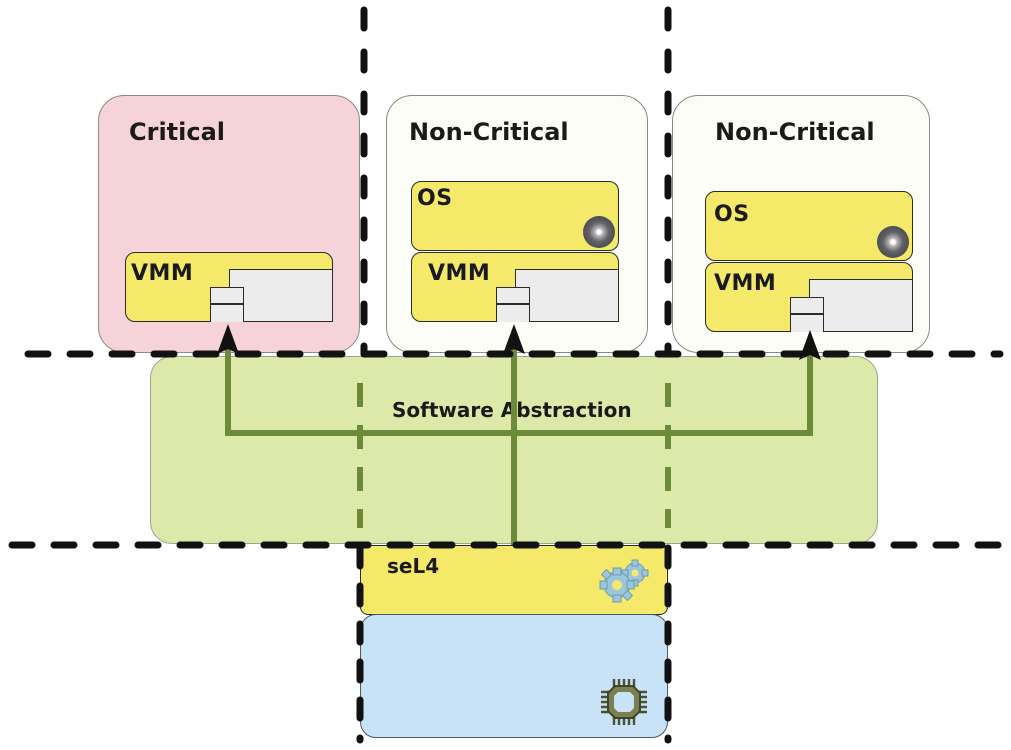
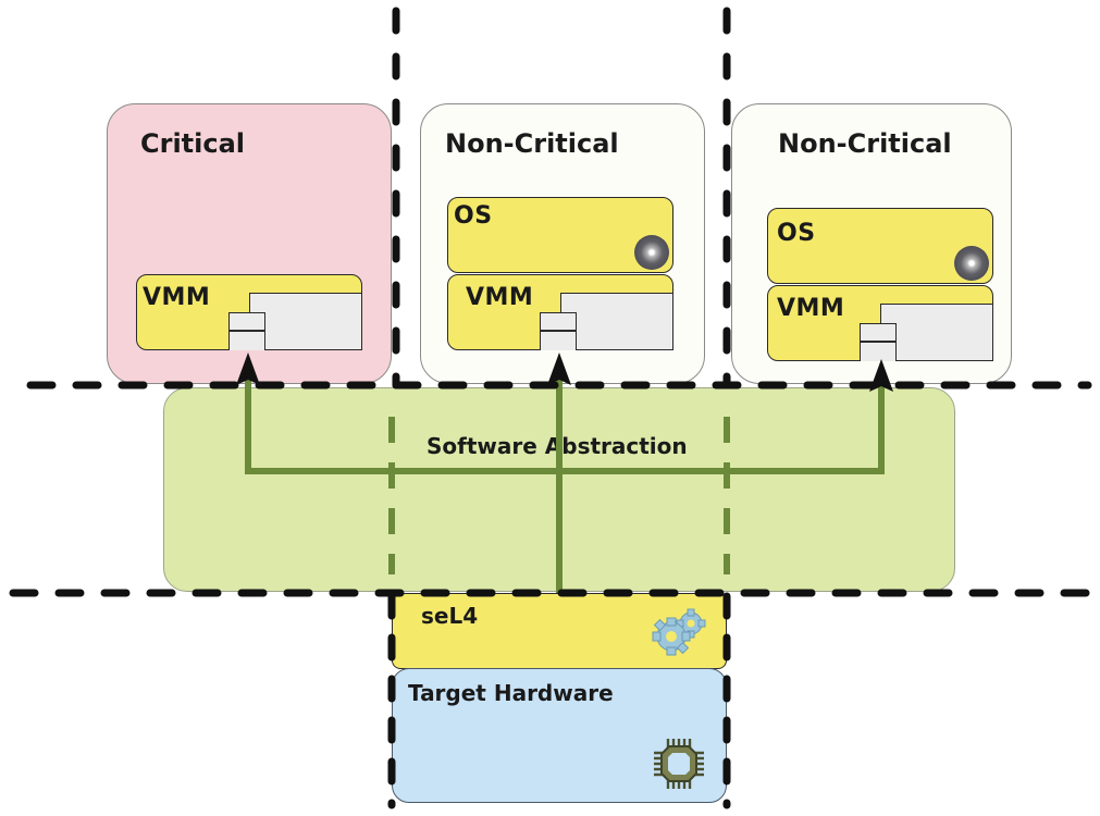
  Critical
  VMM
  Non-Critical
  OS
  VMM
  Non-Critical
  OS
  VMM
  Software Abstraction
  seL4
+ Target Hardware
